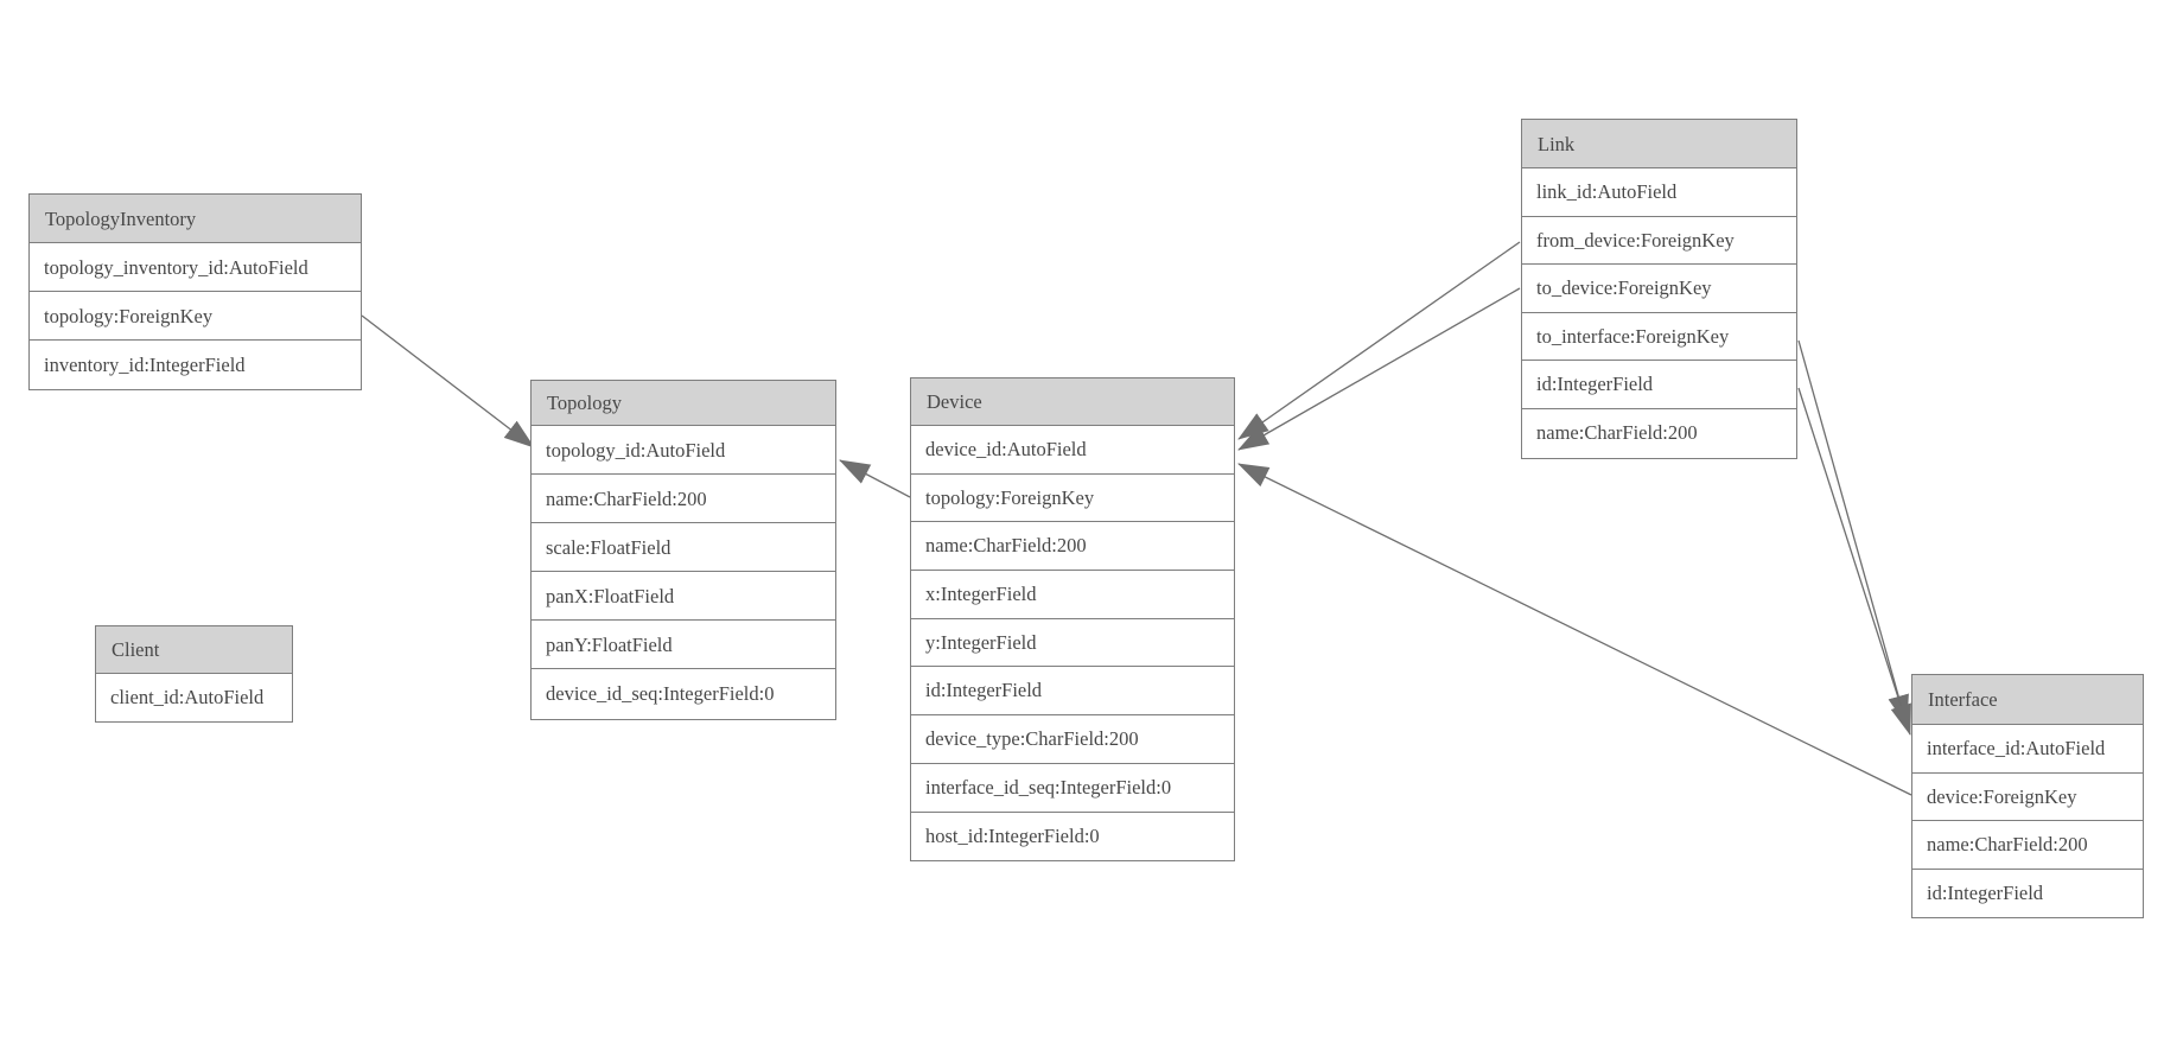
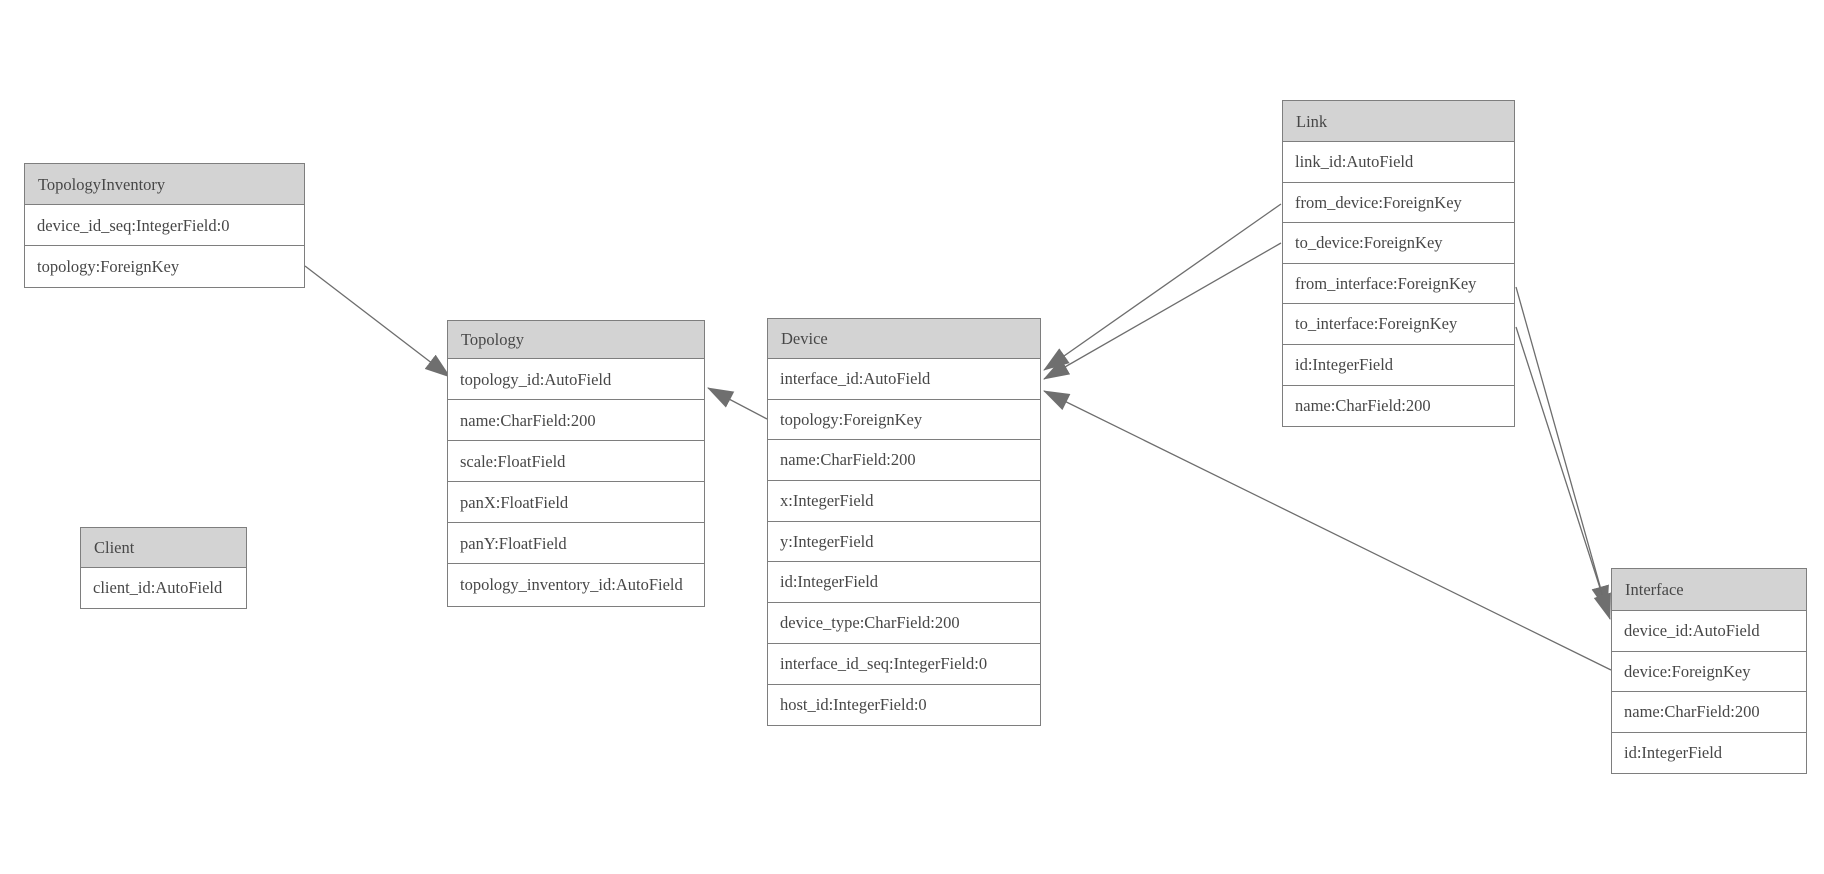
  TopologyInventory
- topology_inventory_id:AutoField
+ device_id_seq:IntegerField:0
  topology:ForeignKey
- inventory_id:IntegerField
  Topology
  topology_id:AutoField
  name:CharField:200
  scale:FloatField
  panX:FloatField
  panY:FloatField
- device_id_seq:IntegerField:0
+ topology_inventory_id:AutoField
  Client
  client_id:AutoField
  Device
- device_id:AutoField
+ interface_id:AutoField
  topology:ForeignKey
  name:CharField:200
  x:IntegerField
  y:IntegerField
  id:IntegerField
  device_type:CharField:200
  interface_id_seq:IntegerField:0
  host_id:IntegerField:0
  Link
  link_id:AutoField
  from_device:ForeignKey
  to_device:ForeignKey
+ from_interface:ForeignKey
  to_interface:ForeignKey
  id:IntegerField
  name:CharField:200
  Interface
- interface_id:AutoField
+ device_id:AutoField
  device:ForeignKey
  name:CharField:200
  id:IntegerField
